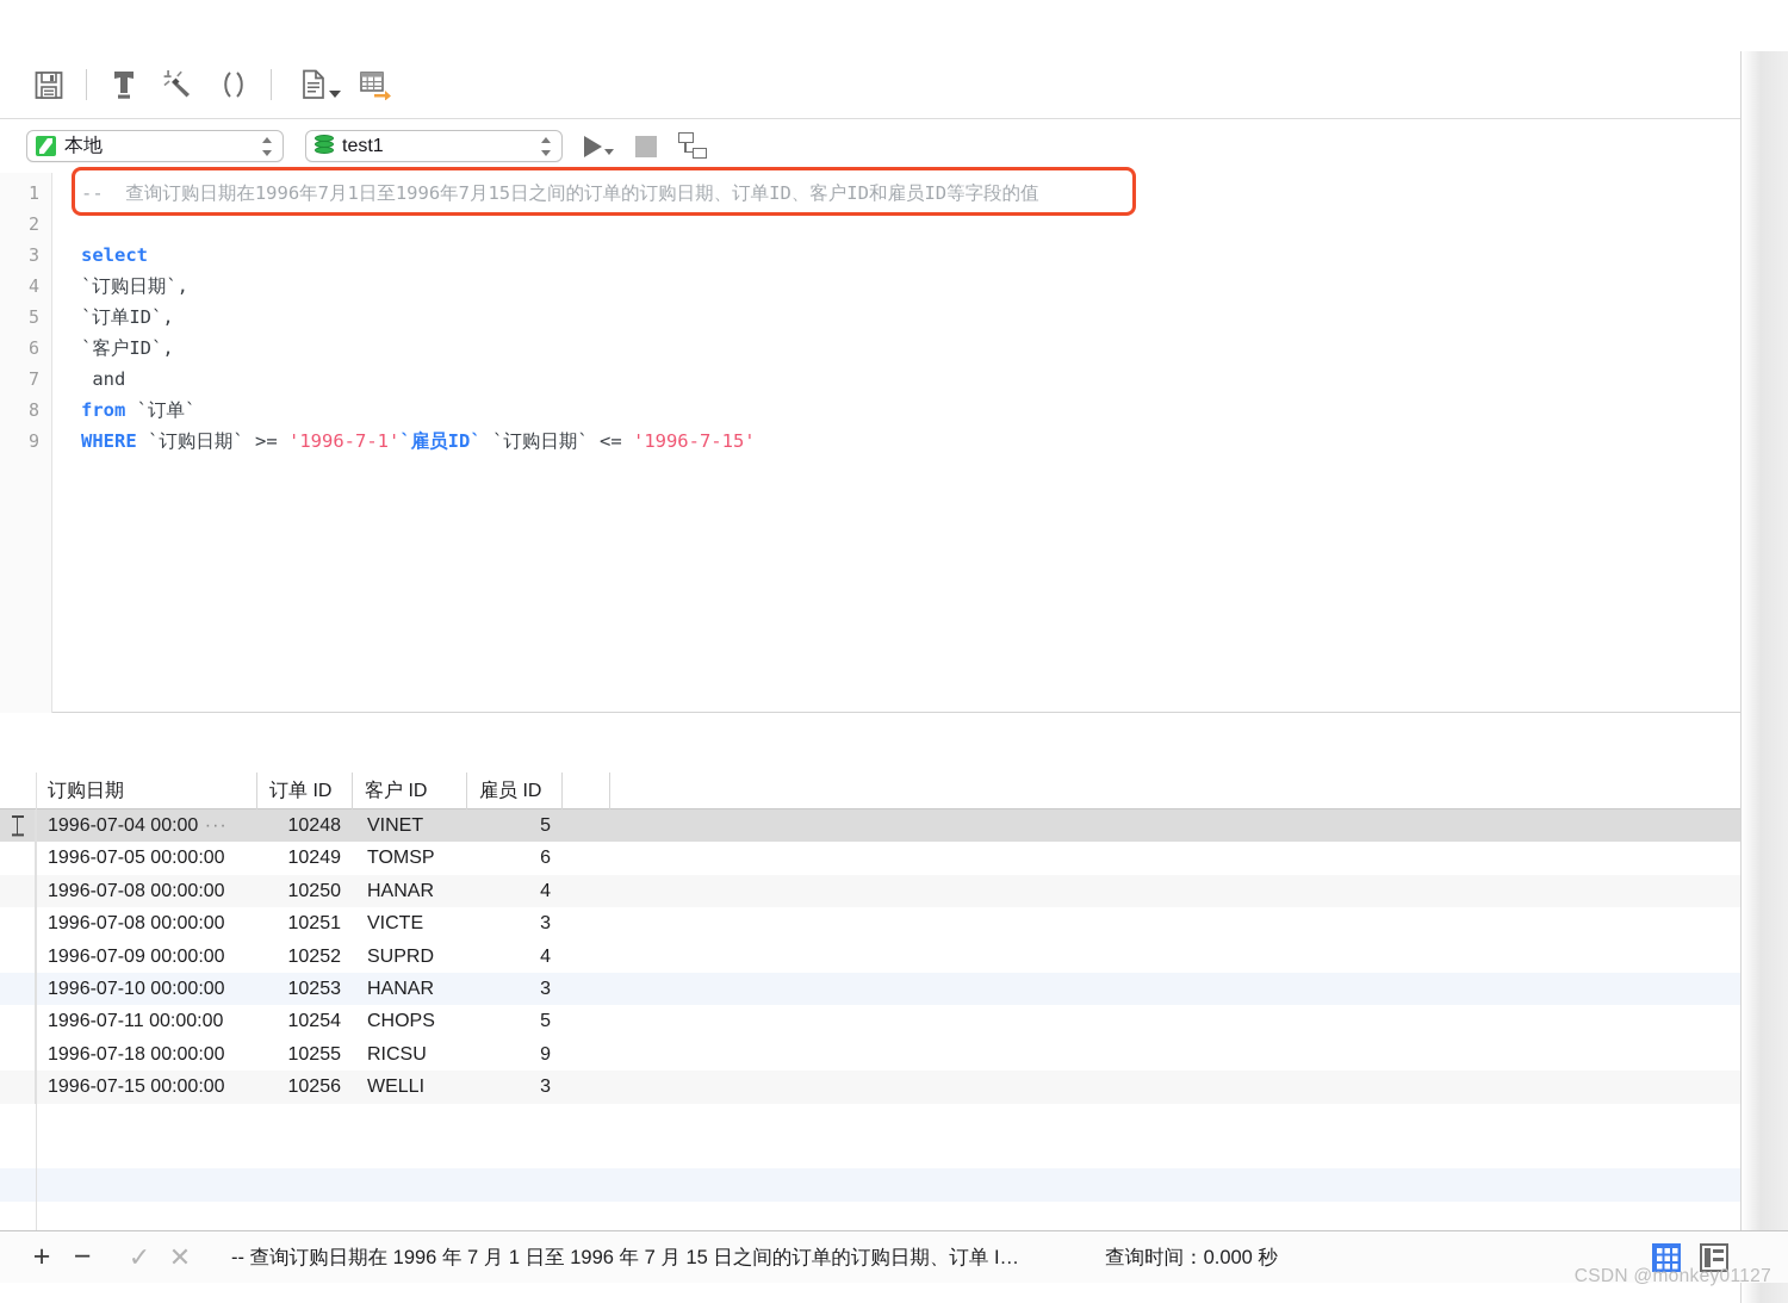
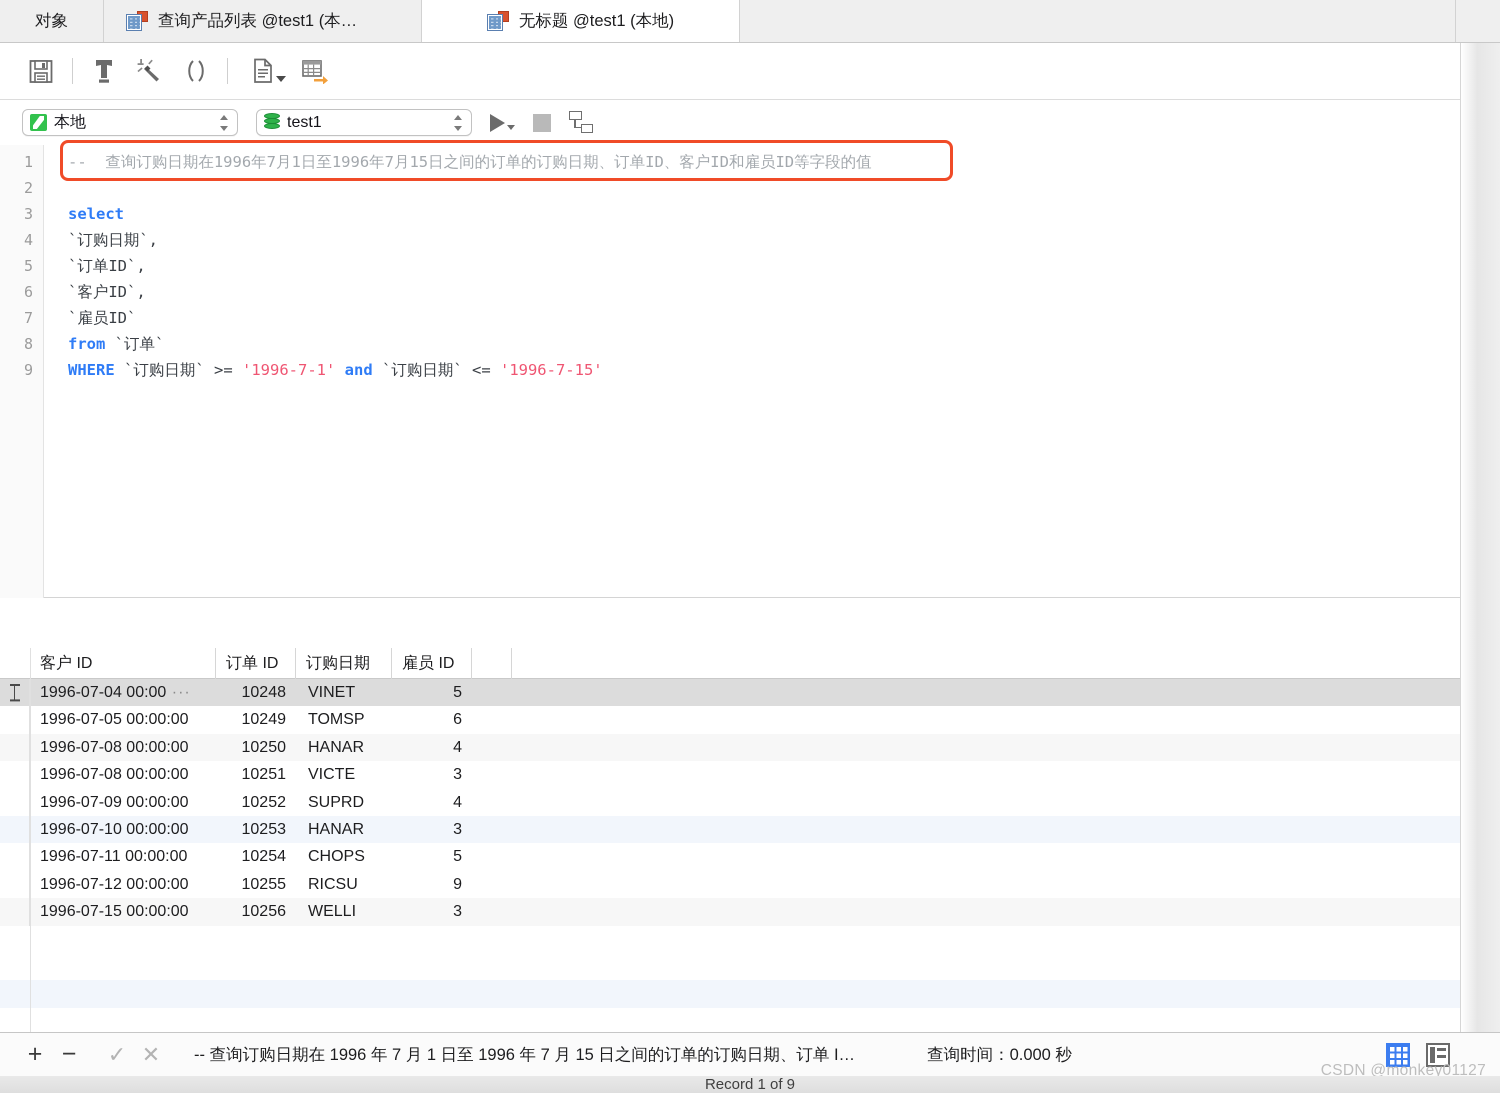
+ 对象
+ 查询产品列表 @test1 (本…
+ 无标题 @test1 (本地)
  本地
  test1
  1
  2
  3
  4
  5
  6
  7
  8
  9
  -- 查询订购日期在1996年7月1日至1996年7月15日之间的订单的订购日期、订单ID、客户ID和雇员ID等字段的值
  select
  `订购日期`,
  `订单ID`,
  `客户ID`,
- and
+ `雇员ID`
  from
  `订单`
  WHERE
  `订购日期`
  >=
  '1996-7-1'
- `雇员ID`
+ and
  `订购日期`
  <=
  '1996-7-15'
- 订购日期
+ 客户 ID
  订单 ID
- 客户 ID
+ 订购日期
  雇员 ID
  1996-07-04 00:00 ···
  10248
  VINET
  5
  1996-07-05 00:00:00
  10249
  TOMSP
  6
  1996-07-08 00:00:00
  10250
  HANAR
  4
  1996-07-08 00:00:00
  10251
  VICTE
  3
  1996-07-09 00:00:00
  10252
  SUPRD
  4
  1996-07-10 00:00:00
  10253
  HANAR
  3
  1996-07-11 00:00:00
  10254
  CHOPS
  5
- 1996-07-18 00:00:00
+ 1996-07-12 00:00:00
  10255
  RICSU
  9
  1996-07-15 00:00:00
  10256
  WELLI
  3
  +
  −
  ✓
  ✕
  -- 查询订购日期在 1996 年 7 月 1 日至 1996 年 7 月 15 日之间的订单的订购日期、订单 I…
  查询时间：0.000 秒
  CSDN @monkey01127
+ Record 1 of 9
